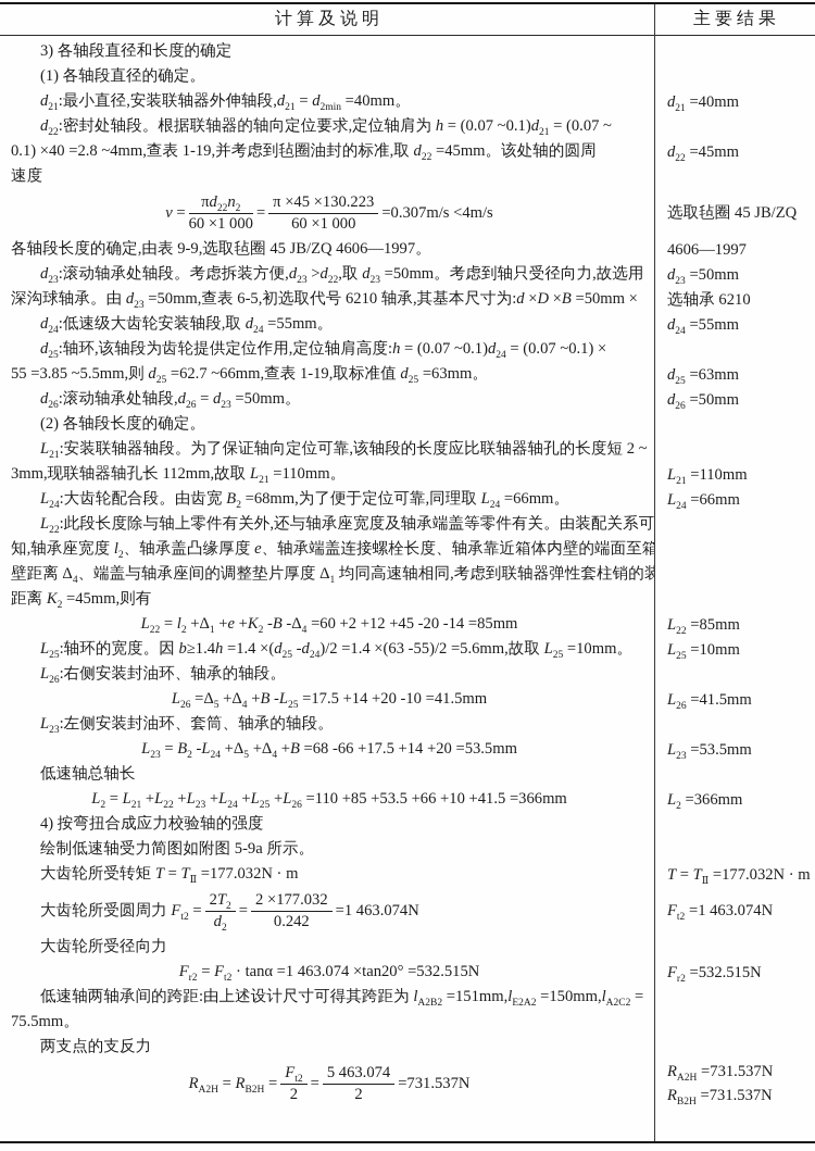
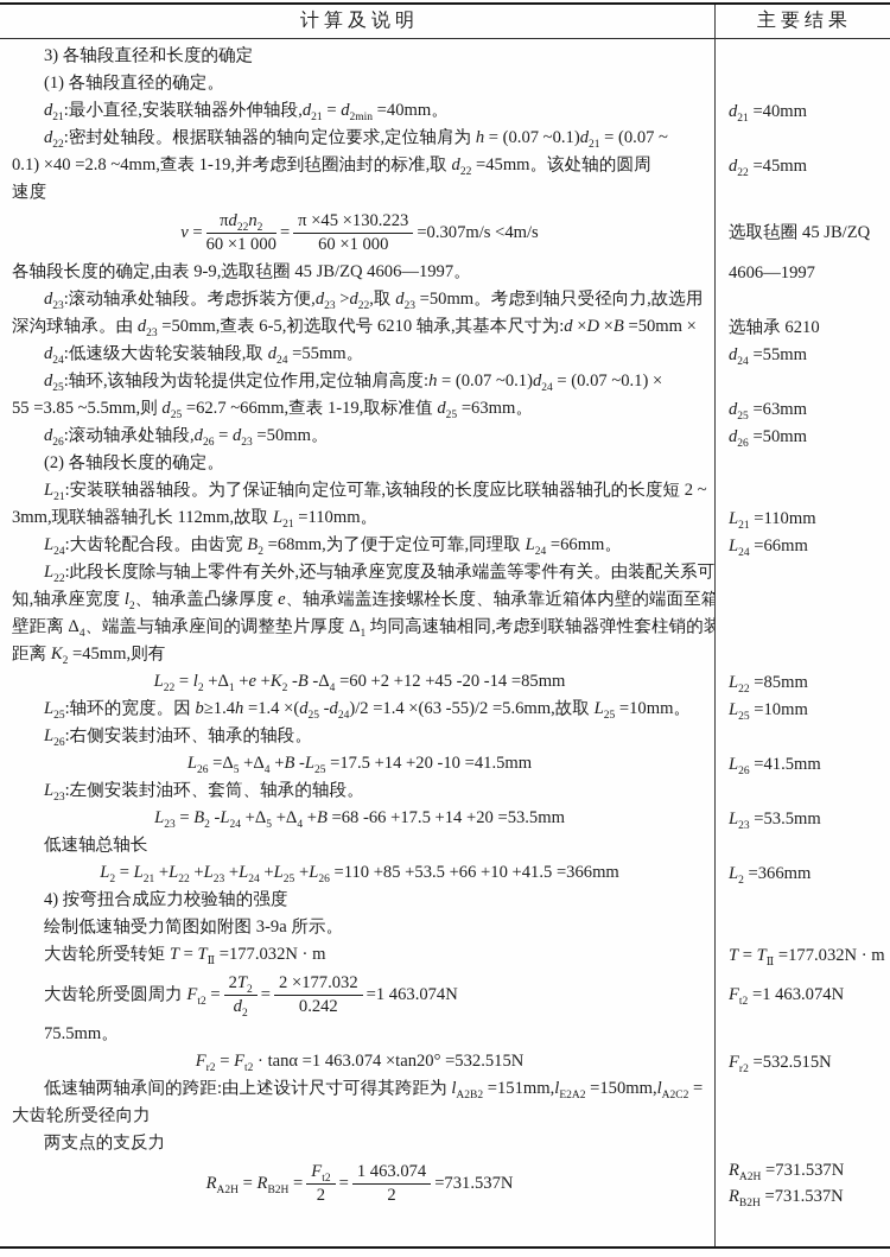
  计 算 及 说 明
  主 要 结 果
  3) 各轴段直径和长度的确定
  (1) 各轴段直径的确定。
  d21:最小直径,安装联轴器外伸轴段,d21 = d2min =40mm。
  d21 =40mm
  d22:密封处轴段。根据联轴器的轴向定位要求,定位轴肩为 h = (0.07 ~0.1)d21 = (0.07 ~
  0.1) ×40 =2.8 ~4mm,查表 1-19,并考虑到毡圈油封的标准,取 d22 =45mm。该处轴的圆周
  d22 =45mm
  速度
  v =
  πd22n2
  60 ×1 000
  =
  π ×45 ×130.223
  60 ×1 000
  =0.307m/s <4m/s
  选取毡圈 45 JB/ZQ
  各轴段长度的确定,由表 9-9,选取毡圈 45 JB/ZQ 4606—1997。
  4606—1997
  d23:滚动轴承处轴段。考虑拆装方便,d23 >d22,取 d23 =50mm。考虑到轴只受径向力,故选用
- d23 =50mm
  深沟球轴承。由 d23 =50mm,查表 6-5,初选取代号 6210 轴承,其基本尺寸为:d ×D ×B =50mm ×
  选轴承 6210
  d24:低速级大齿轮安装轴段,取 d24 =55mm。
  d24 =55mm
  d25:轴环,该轴段为齿轮提供定位作用,定位轴肩高度:h = (0.07 ~0.1)d24 = (0.07 ~0.1) ×
  55 =3.85 ~5.5mm,则 d25 =62.7 ~66mm,查表 1-19,取标准值 d25 =63mm。
  d25 =63mm
  d26:滚动轴承处轴段,d26 = d23 =50mm。
  d26 =50mm
  (2) 各轴段长度的确定。
  L21:安装联轴器轴段。为了保证轴向定位可靠,该轴段的长度应比联轴器轴孔的长度短 2 ~
  3mm,现联轴器轴孔长 112mm,故取 L21 =110mm。
  L21 =110mm
  L24:大齿轮配合段。由齿宽 B2 =68mm,为了便于定位可靠,同理取 L24 =66mm。
  L24 =66mm
  L22:此段长度除与轴上零件有关外,还与轴承座宽度及轴承端盖等零件有关。由装配关系可
  知,轴承座宽度 l2、轴承盖凸缘厚度 e、轴承端盖连接螺栓长度、轴承靠近箱体内壁的端面至箱
  壁距离 Δ4、端盖与轴承座间的调整垫片厚度 Δ1 均同高速轴相同,考虑到联轴器弹性套柱销的装
  距离 K2 =45mm,则有
  L22 = l2 +Δ1 +e +K2 -B -Δ4 =60 +2 +12 +45 -20 -14 =85mm
  L22 =85mm
  L25:轴环的宽度。因 b≥1.4h =1.4 ×(d25 -d24)/2 =1.4 ×(63 -55)/2 =5.6mm,故取 L25 =10mm。
  L25 =10mm
  L26:右侧安装封油环、轴承的轴段。
  L26 =Δ5 +Δ4 +B -L25 =17.5 +14 +20 -10 =41.5mm
  L26 =41.5mm
  L23:左侧安装封油环、套筒、轴承的轴段。
  L23 = B2 -L24 +Δ5 +Δ4 +B =68 -66 +17.5 +14 +20 =53.5mm
  L23 =53.5mm
  低速轴总轴长
  L2 = L21 +L22 +L23 +L24 +L25 +L26 =110 +85 +53.5 +66 +10 +41.5 =366mm
  L2 =366mm
  4) 按弯扭合成应力校验轴的强度
- 绘制低速轴受力简图如附图 5-9a 所示。
+ 绘制低速轴受力简图如附图 3-9a 所示。
  大齿轮所受转矩 T = TⅡ =177.032N · m
  T = TⅡ =177.032N · m
  大齿轮所受圆周力 Ft2 =
  2T2
  d2
  =
  2 ×177.032
  0.242
  =1 463.074N
  Ft2 =1 463.074N
- 大齿轮所受径向力
+ 75.5mm。
  Fr2 = Ft2 · tanα =1 463.074 ×tan20° =532.515N
  Fr2 =532.515N
  低速轴两轴承间的跨距:由上述设计尺寸可得其跨距为 lA2B2 =151mm,lE2A2 =150mm,lA2C2 =
- 75.5mm。
+ 大齿轮所受径向力
  两支点的支反力
  RA2H = RB2H =
  Ft2
  2
  =
- 5 463.074
+ 1 463.074
  2
  =731.537N
  RA2H =731.537N
  RB2H =731.537N
